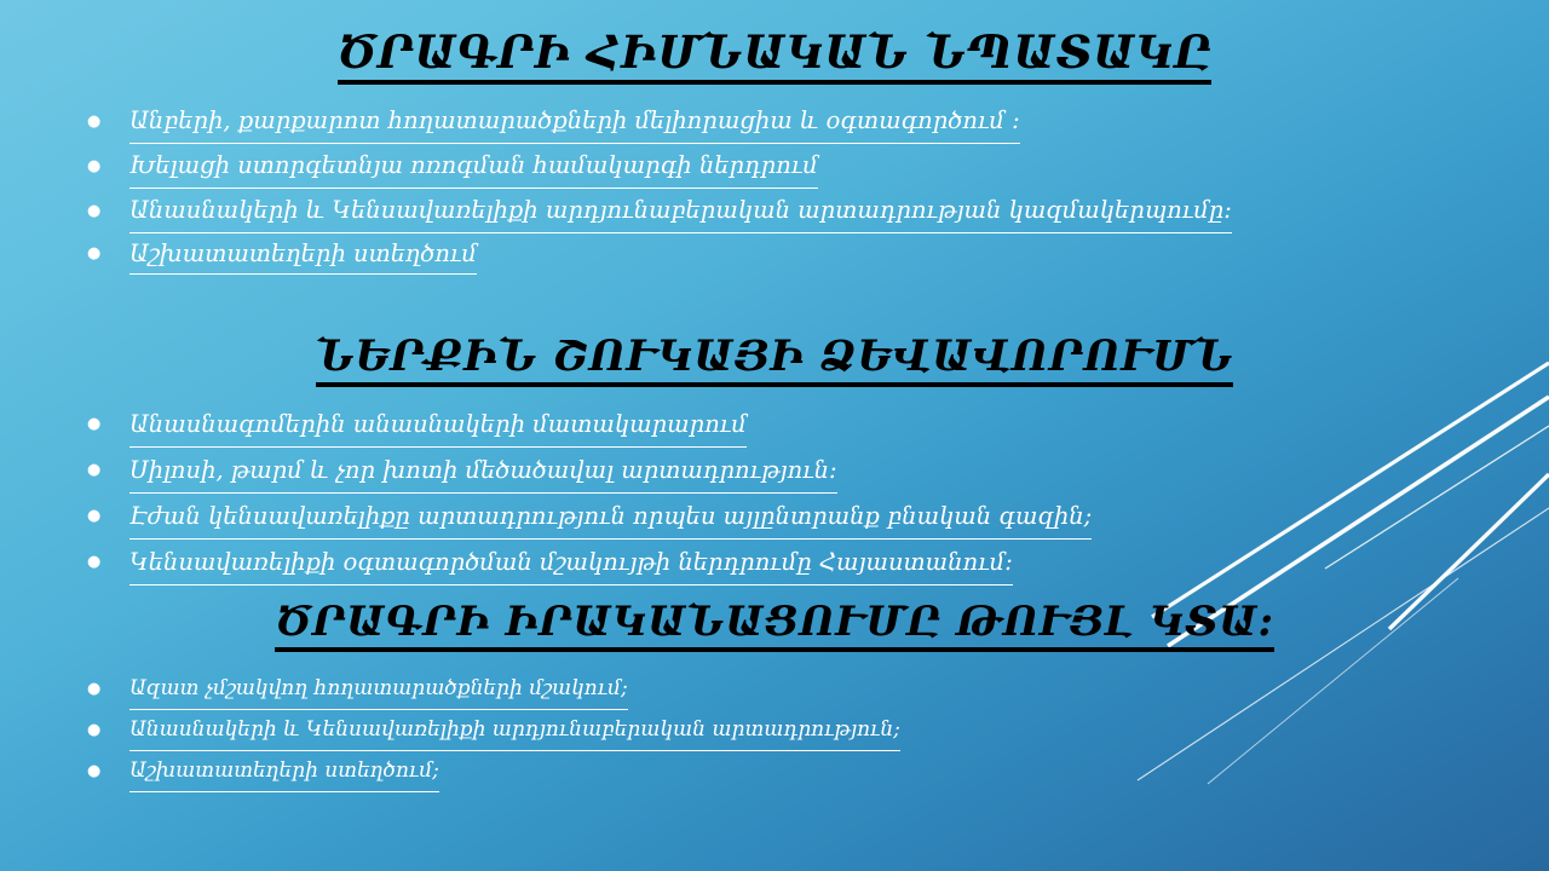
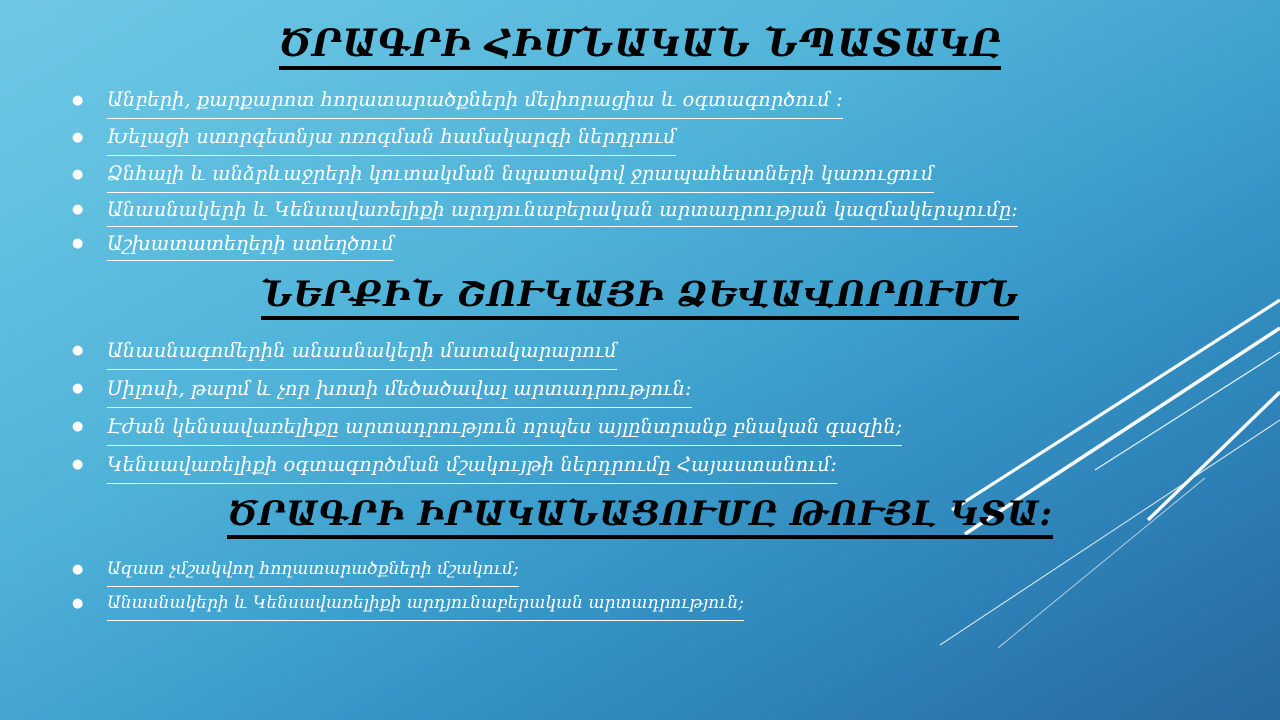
  ԾՐԱԳՐԻ ՀԻՄՆԱԿԱՆ ՆՊԱՏԱԿԸ
  Անբերի, քարքարոտ հողատարածքների մելիորացիա և օգտագործում :
  Խելացի ստորգետնյա ոռոգման համակարգի ներդրում
+ Ձնհալի և անձրևաջրերի կուտակման նպատակով ջրապահեստների կառուցում
  Անասնակերի և Կենսավառելիքի արդյունաբերական արտադրության կազմակերպումը:
  Աշխատատեղերի ստեղծում
  ՆԵՐՔԻՆ ՇՈՒԿԱՅԻ ՁԵՎԱՎՈՐՈՒՄՆ
  Անասնագոմերին անասնակերի մատակարարում
  Սիլոսի, թարմ և չոր խոտի մեծածավալ արտադրություն:
  Էժան կենսավառելիքը արտադրություն որպես այլընտրանք բնական գազին;
  Կենսավառելիքի օգտագործման մշակույթի ներդրումը Հայաստանում:
  ԾՐԱԳՐԻ ԻՐԱԿԱՆԱՑՈՒՄԸ ԹՈՒՅԼ ԿՏԱ:
  Ազատ չմշակվող հողատարածքների մշակում;
  Անասնակերի և Կենսավառելիքի արդյունաբերական արտադրություն;
- Աշխատատեղերի ստեղծում;
